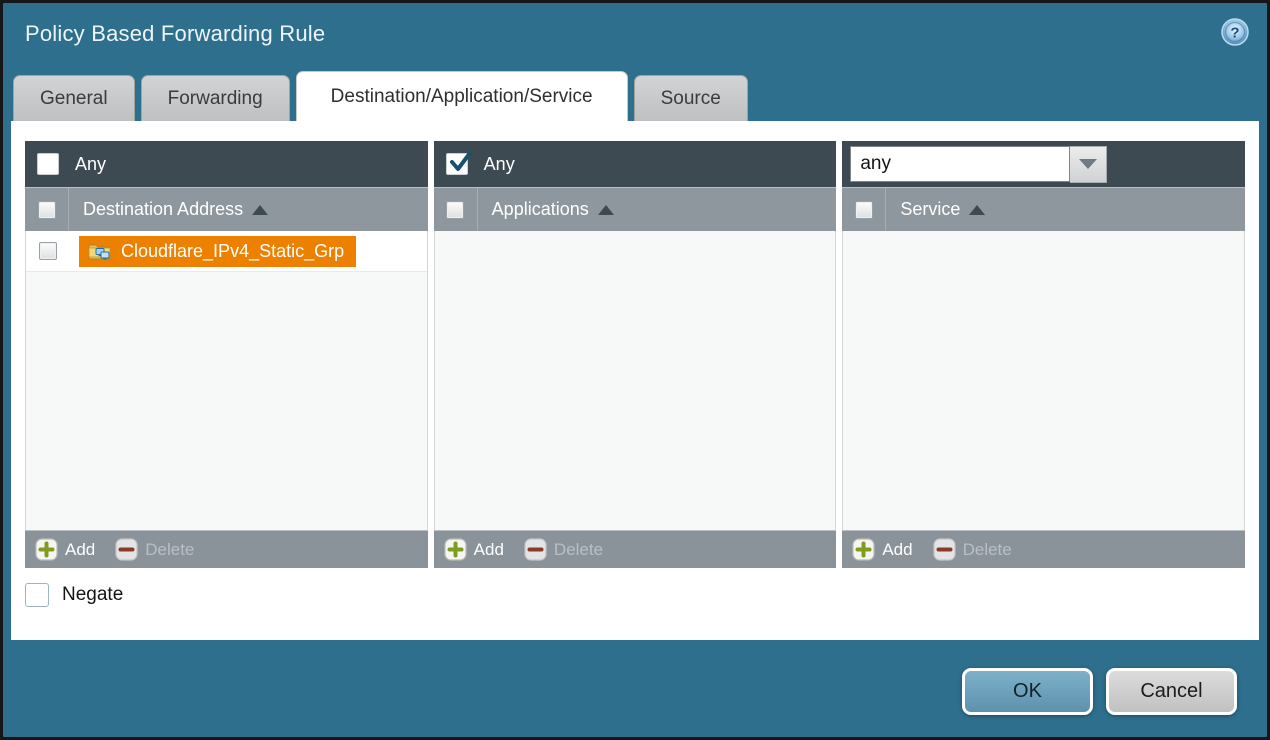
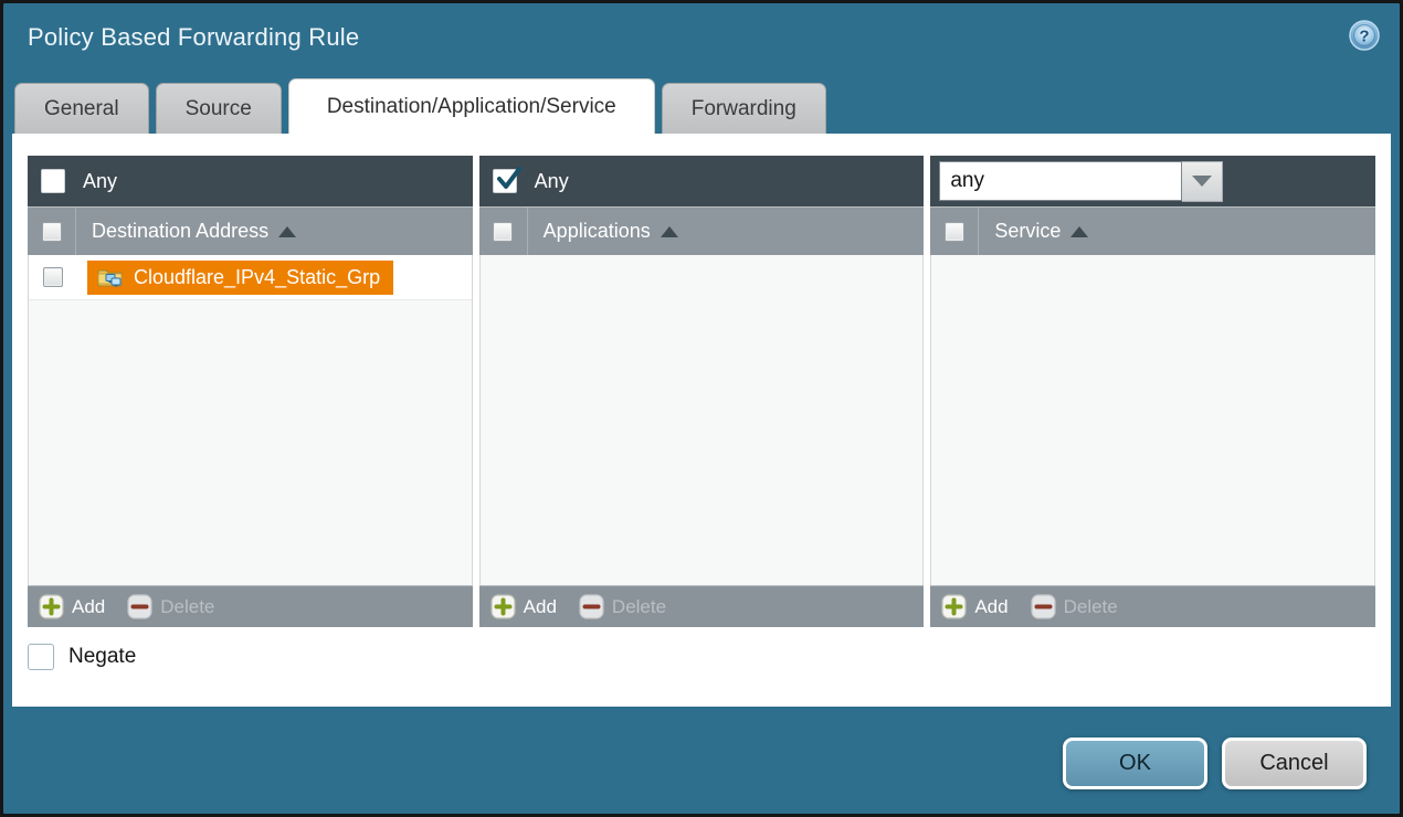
  Policy Based Forwarding Rule
  ?
  General
- Forwarding
+ Source
  Destination/Application/Service
- Source
+ Forwarding
  Any
  Destination Address
  Cloudflare_IPv4_Static_Grp
  Add
  Delete
  Any
  Applications
  Add
  Delete
  any
  Service
  Add
  Delete
  Negate
  OK
  Cancel
